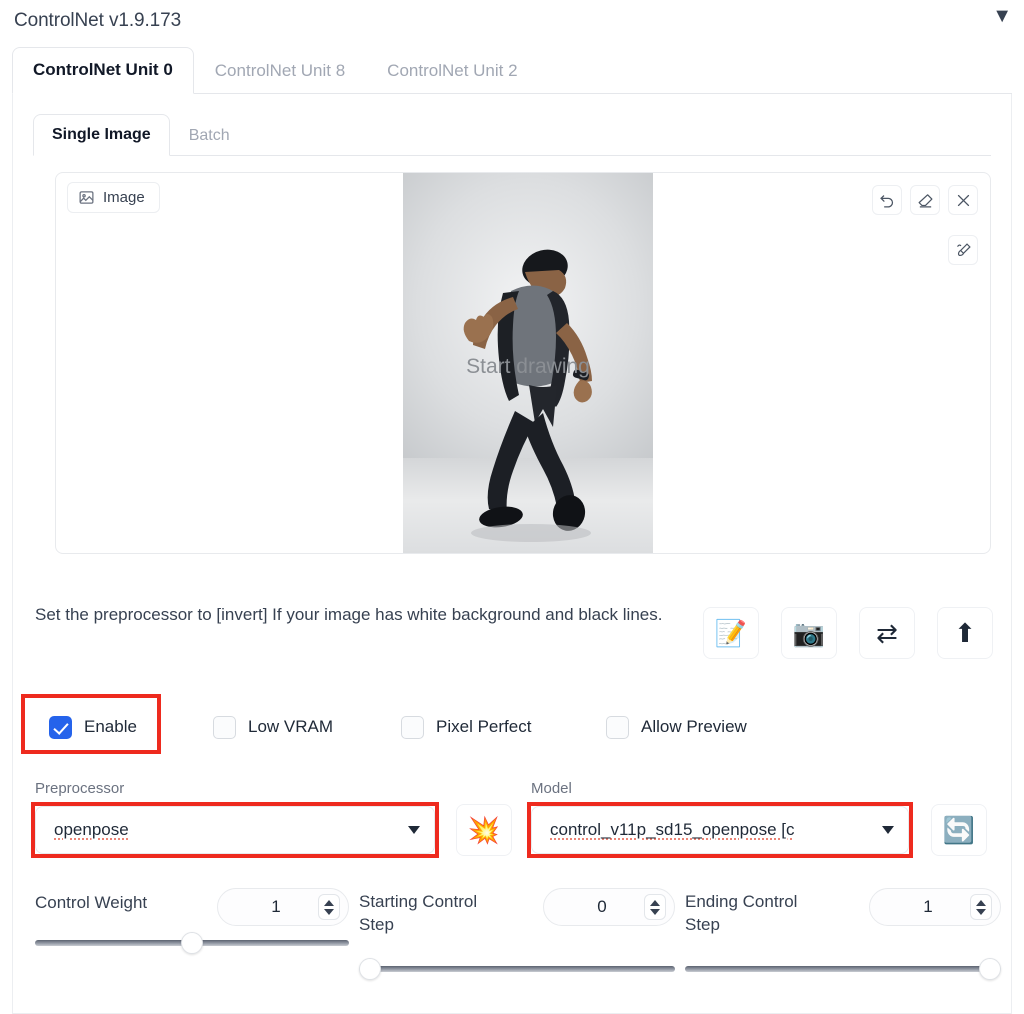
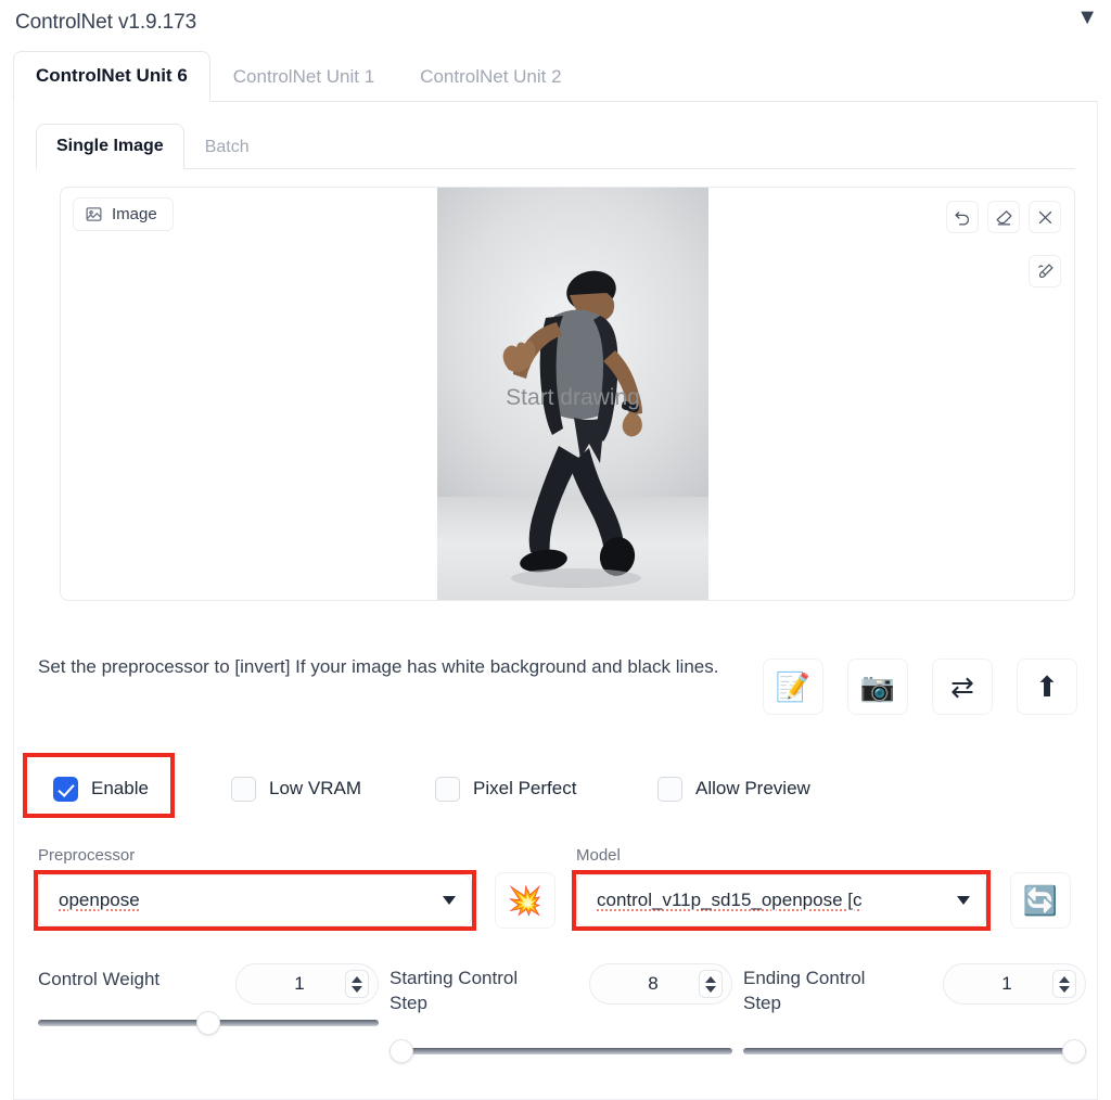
  ControlNet v1.9.173
  ▼
- ControlNet Unit 0
+ ControlNet Unit 6
- ControlNet Unit 8
+ ControlNet Unit 1
  ControlNet Unit 2
  Single Image
  Batch
  Image
  Start drawing
  Set the preprocessor to [invert] If your image has white background and black lines.
  📝
  📷
  ⇄
  ⬆
  Enable
  Low VRAM
  Pixel Perfect
  Allow Preview
  Preprocessor
  openpose
  💥
  Model
  control_v11p_sd15_openpose [c
  🔄
  Control Weight
  1
  Starting Control Step
- 0
+ 8
  Ending Control Step
  1
